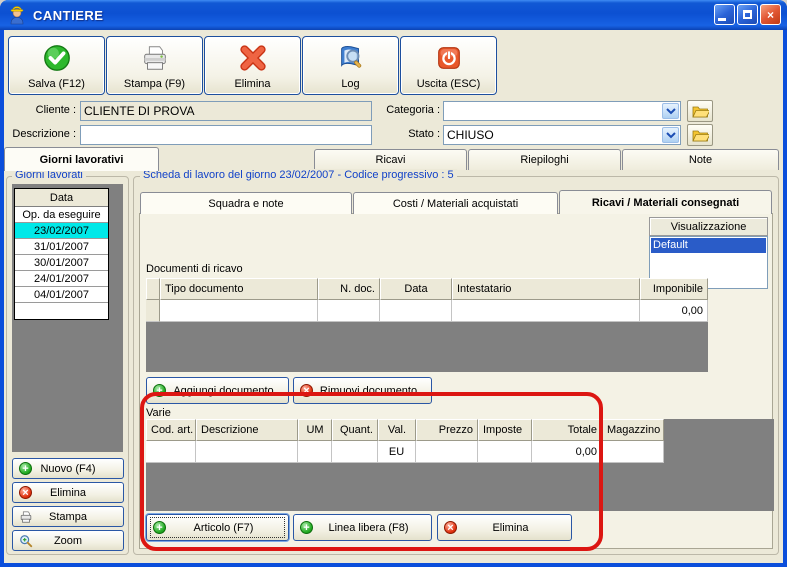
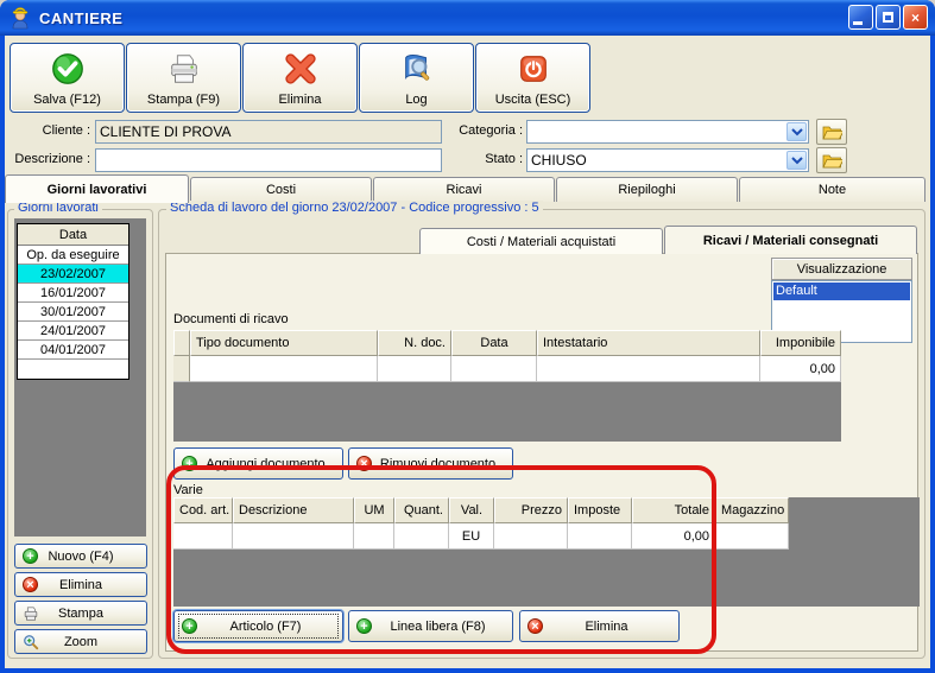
  CANTIERE
  ×
  Salva (F12)
  Stampa (F9)
  Elimina
  Log
  Uscita (ESC)
  Cliente :
  CLIENTE DI PROVA
  Descrizione :
  Categoria :
  Stato :
  CHIUSO
  Giorni lavorativi
+ Costi
  Ricavi
  Riepiloghi
  Note
  Giorni lavorati
  Data
  Op. da eseguire
  23/02/2007
- 31/01/2007
+ 16/01/2007
  30/01/2007
  24/01/2007
  04/01/2007
  +
  Nuovo (F4)
  ×
  Elimina
  Stampa
  Zoom
  Scheda di lavoro del giorno 23/02/2007 - Codice progressivo : 5
- Squadra e note
  Costi / Materiali acquistati
  Ricavi / Materiali consegnati
  Visualizzazione
  Default
  Documenti di ricavo
  Tipo documento
  N. doc.
  Data
  Intestatario
  Imponibile
  0,00
  +
  Aggiungi documento
  ×
  Rimuovi documento
  Varie
  Cod. art.
  Descrizione
  UM
  Quant.
  Val.
  Prezzo
  Imposte
  Totale
  Magazzino
  EU
  0,00
  +
  Articolo (F7)
  +
  Linea libera (F8)
  ×
  Elimina
